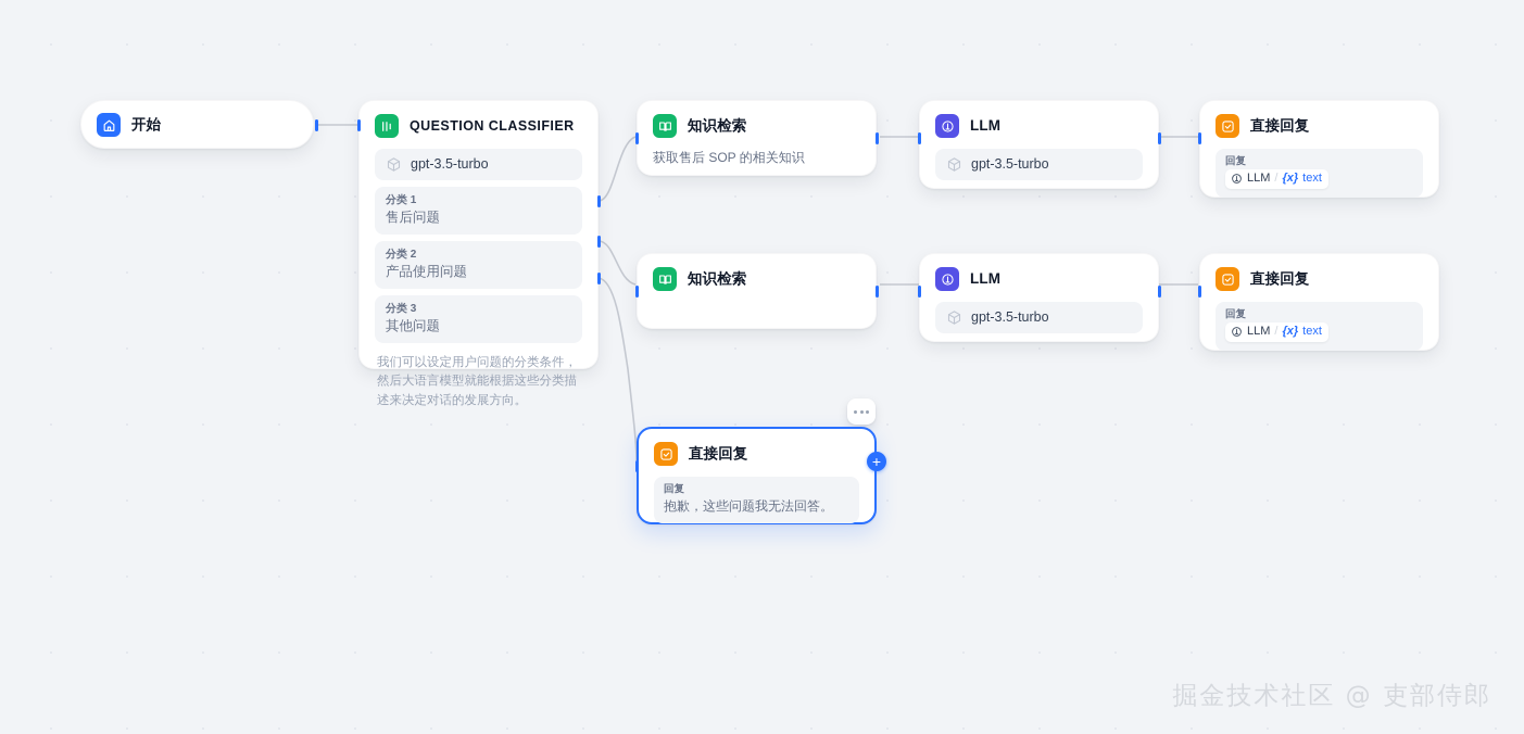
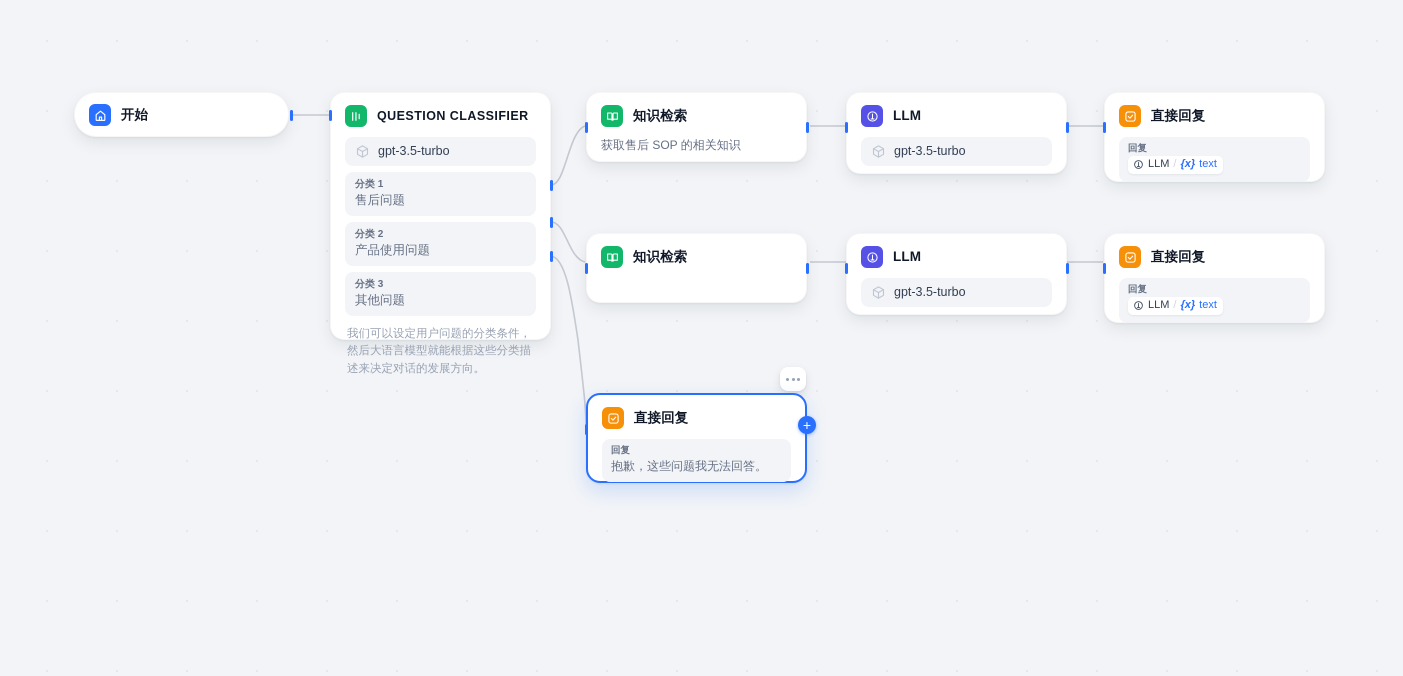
  开始
  QUESTION CLASSIFIER
  gpt-3.5-turbo
  分类 1
  售后问题
  分类 2
  产品使用问题
  分类 3
  其他问题
  我们可以设定用户问题的分类条件，然后大语言模型就能根据这些分类描述来决定对话的发展方向。
  知识检索
  获取售后 SOP 的相关知识
  知识检索
  LLM
  gpt-3.5-turbo
  LLM
  gpt-3.5-turbo
  直接回复
  回复
  LLM
  /
  {x}
  text
  直接回复
  回复
  LLM
  /
  {x}
  text
  直接回复
  回复
  抱歉，这些问题我无法回答。
  +
- 掘金技术社区 @ 吏部侍郎
